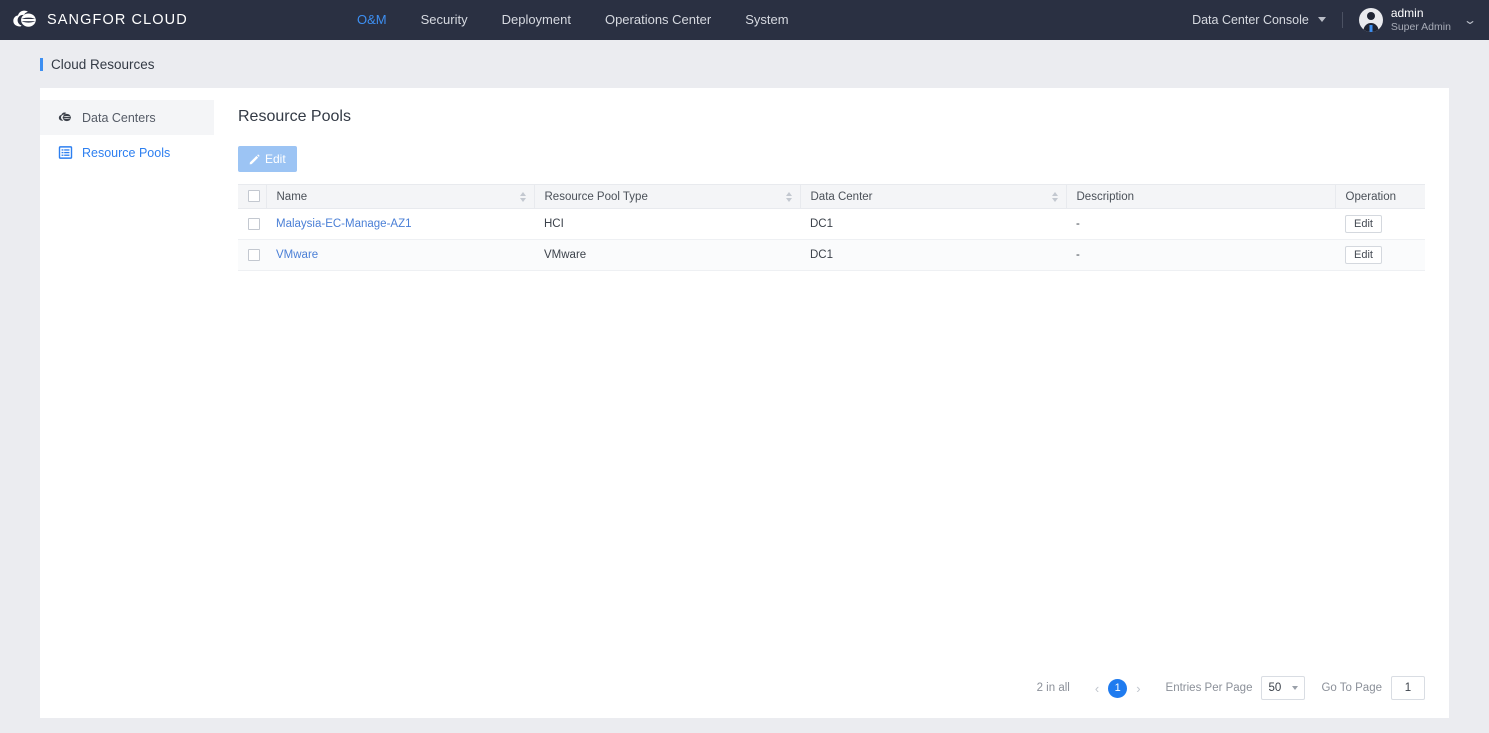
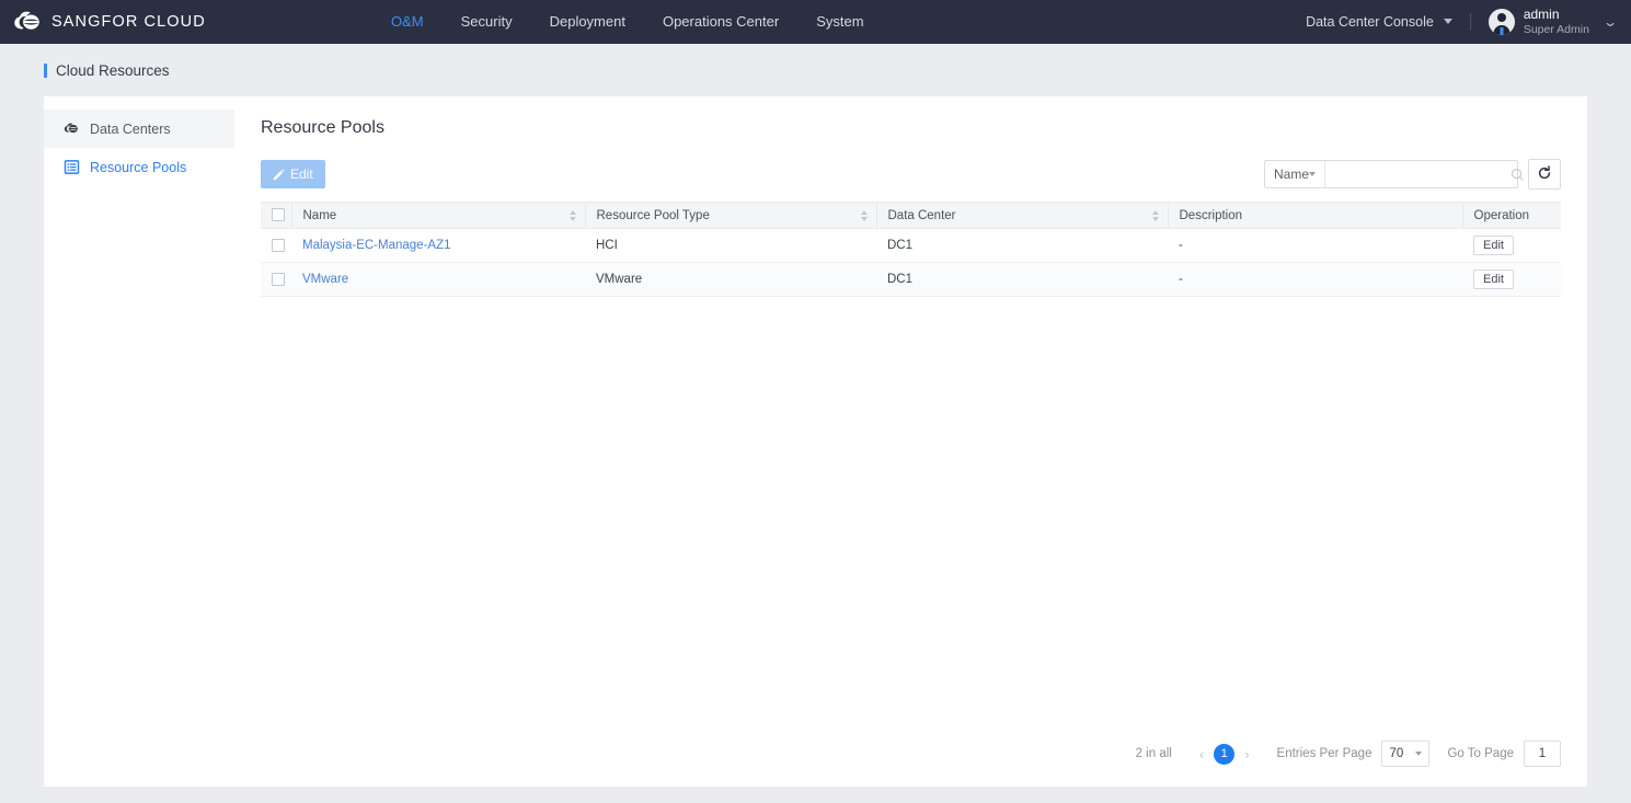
  SANGFOR CLOUD
  O&M
  Security
  Deployment
  Operations Center
  System
  Data Center Console
  admin
  Super Admin
  ⌄
  Cloud Resources
  Data Centers
  Resource Pools
  Resource Pools
  Edit
+ Name
  	Name	Resource Pool Type	Data Center	Description	Operation
  	Malaysia-EC-Manage-AZ1	HCI	DC1	-	Edit
  	VMware	VMware	DC1	-	Edit
  2 in all
  ‹
  1
  ›
  Entries Per Page
- 50
+ 70
  Go To Page
  1
